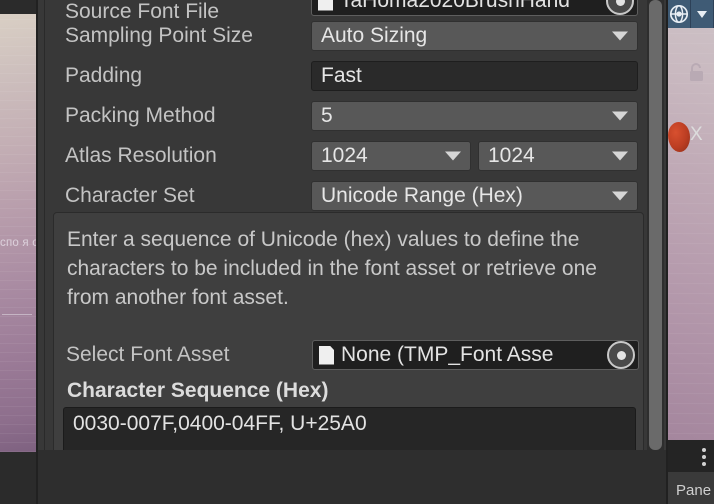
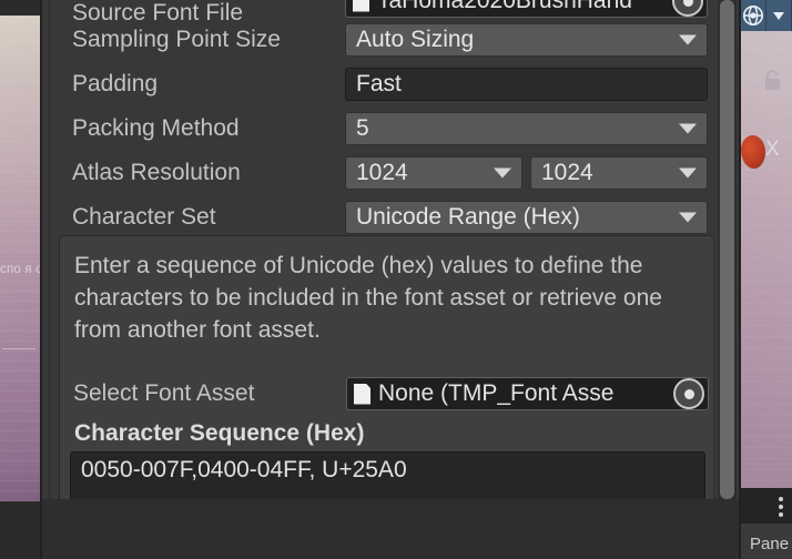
  X
  Pane
  Source Font File
  TaHoma2020BrushHand
  Sampling Point Size
  Auto Sizing
  Padding
  Fast
  Packing Method
  5
  Atlas Resolution
  1024
  1024
  Character Set
  Unicode Range (Hex)
  Enter a sequence of Unicode (hex) values to define the characters to be included in the font asset or retrieve one from another font asset.
  Select Font Asset
  None (TMP_Font Asse
  Character Sequence (Hex)
- 0030-007F,0400-04FF, U+25A0
+ 0050-007F,0400-04FF, U+25A0
